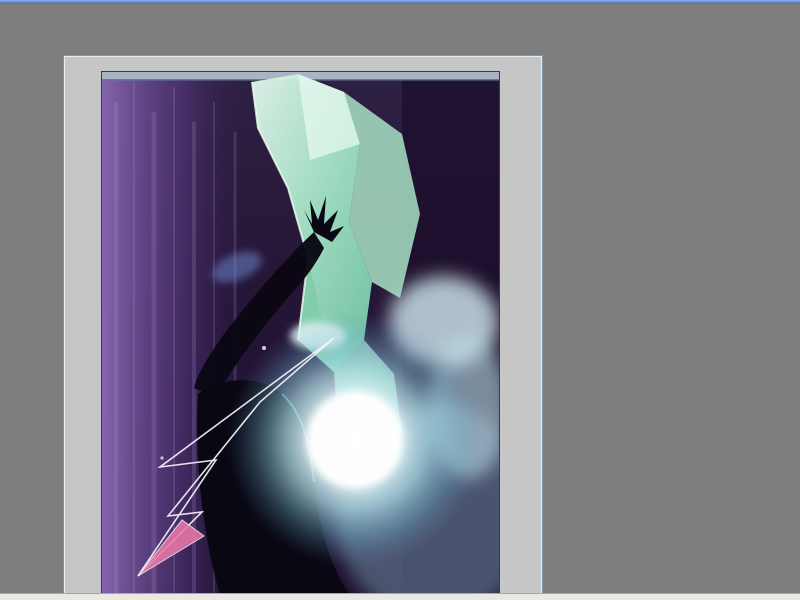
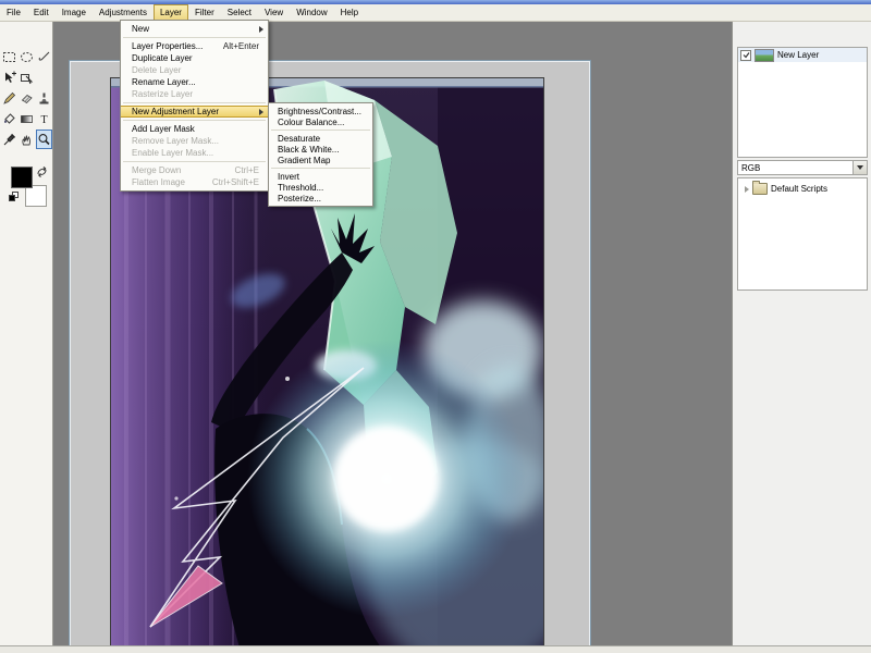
+ File
+ Edit
+ Image
+ Adjustments
+ Layer
+ Filter
+ Select
+ View
+ Window
+ Help
+ T
+ New Layer
+ RGB
+ Default Scripts
+ New
+ Layer Properties...
+ Alt+Enter
+ Duplicate Layer
+ Delete Layer
+ Rename Layer...
+ Rasterize Layer
+ New Adjustment Layer
+ Add Layer Mask
+ Remove Layer Mask...
+ Enable Layer Mask...
+ Merge Down
+ Ctrl+E
+ Flatten Image
+ Ctrl+Shift+E
+ Brightness/Contrast...
+ Colour Balance...
+ Desaturate
+ Black & White...
+ Gradient Map
+ Invert
+ Threshold...
+ Posterize...
